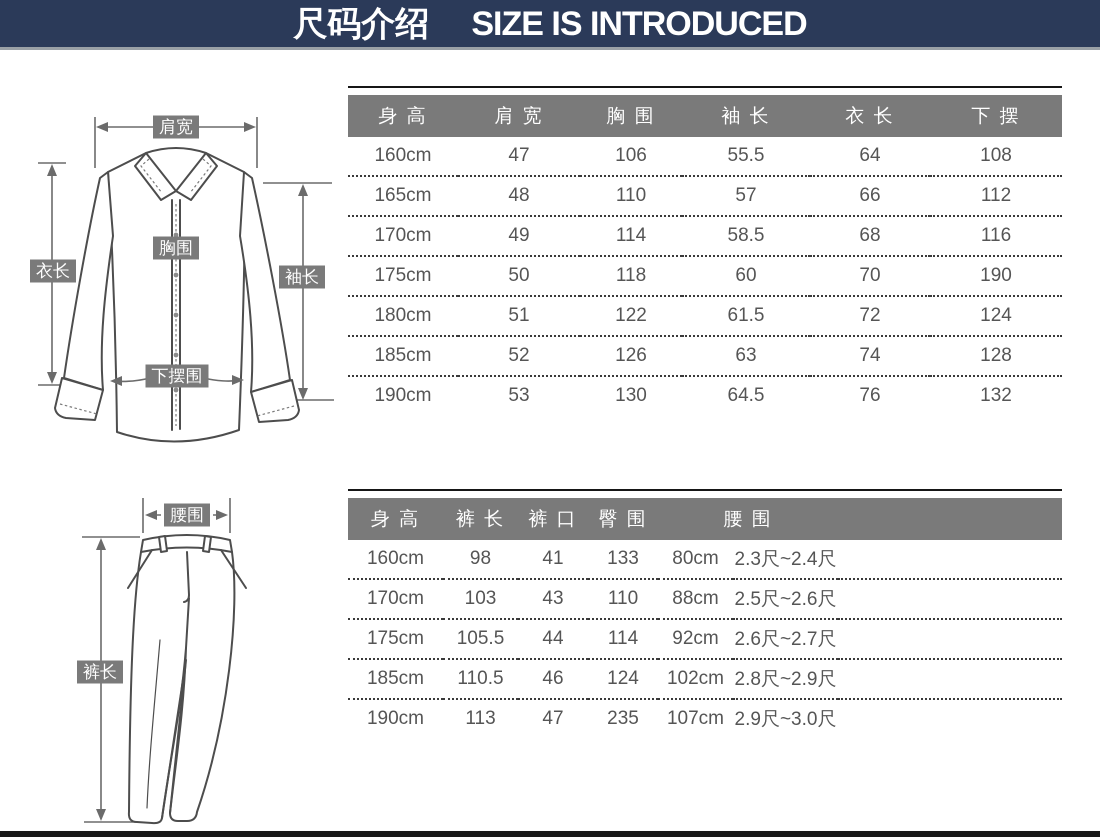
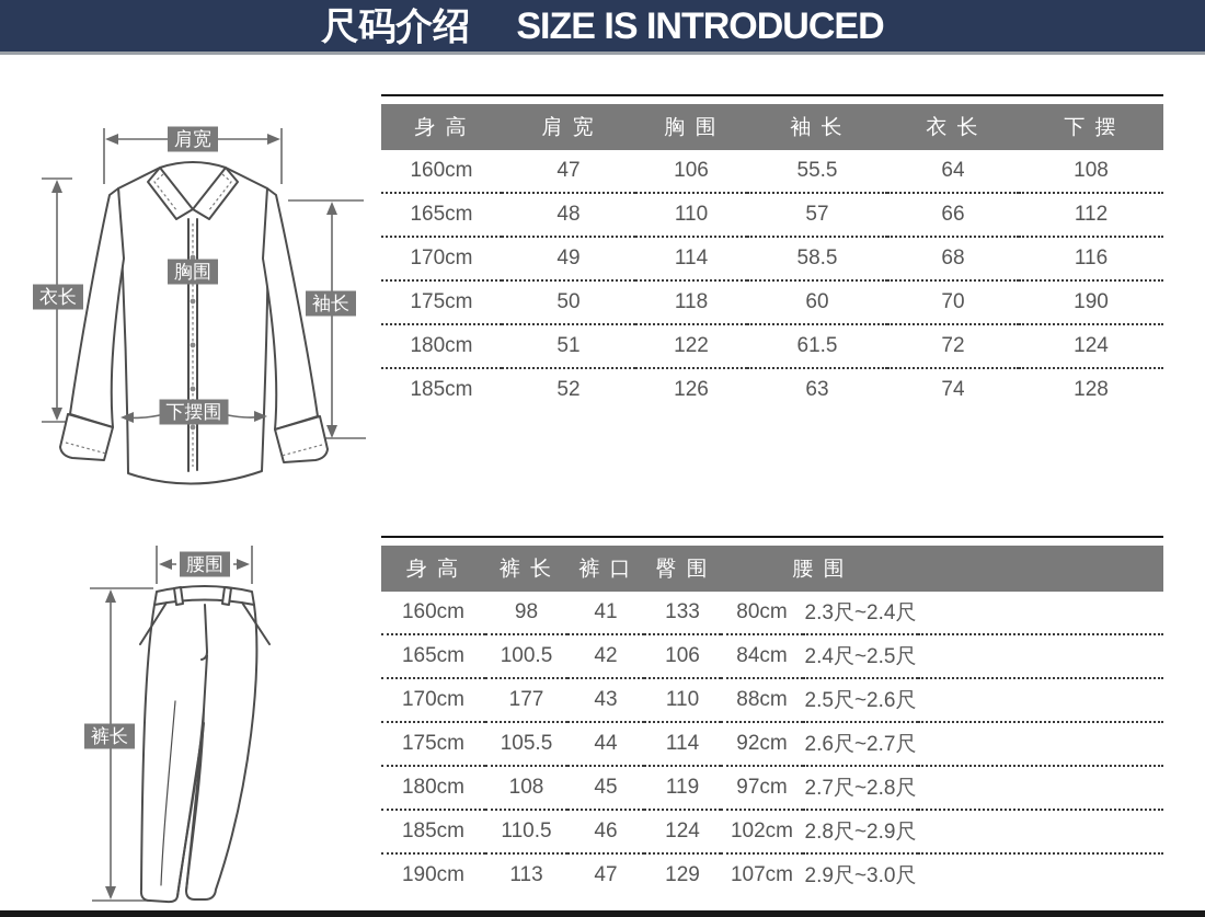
  尺码介绍
  SIZE IS INTRODUCED
  肩宽
  胸围
  衣长
  袖长
  下摆围
  身 高	肩 宽	胸 围	袖 长	衣 长	下 摆
  160cm	47	106	55.5	64	108
  165cm	48	110	57	66	112
  170cm	49	114	58.5	68	116
  175cm	50	118	60	70	190
  180cm	51	122	61.5	72	124
  185cm	52	126	63	74	128
- 190cm	53	130	64.5	76	132
  腰围
  裤长
  身 高	裤 长	裤 口	臀 围	腰 围
  160cm	98	41	133	80cm	2.3尺~2.4尺
+ 165cm	100.5	42	106	84cm	2.4尺~2.5尺
- 170cm	103	43	110	88cm	2.5尺~2.6尺
+ 170cm	177	43	110	88cm	2.5尺~2.6尺
  175cm	105.5	44	114	92cm	2.6尺~2.7尺
+ 180cm	108	45	119	97cm	2.7尺~2.8尺
  185cm	110.5	46	124	102cm	2.8尺~2.9尺
- 190cm	113	47	235	107cm	2.9尺~3.0尺
+ 190cm	113	47	129	107cm	2.9尺~3.0尺
